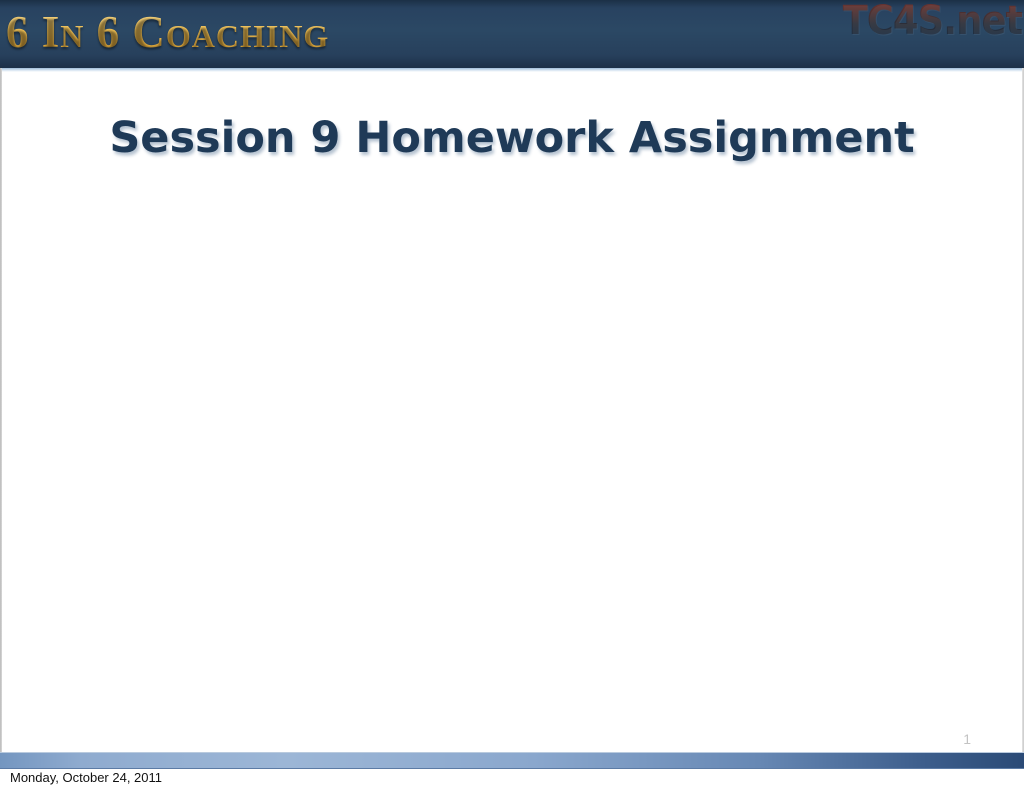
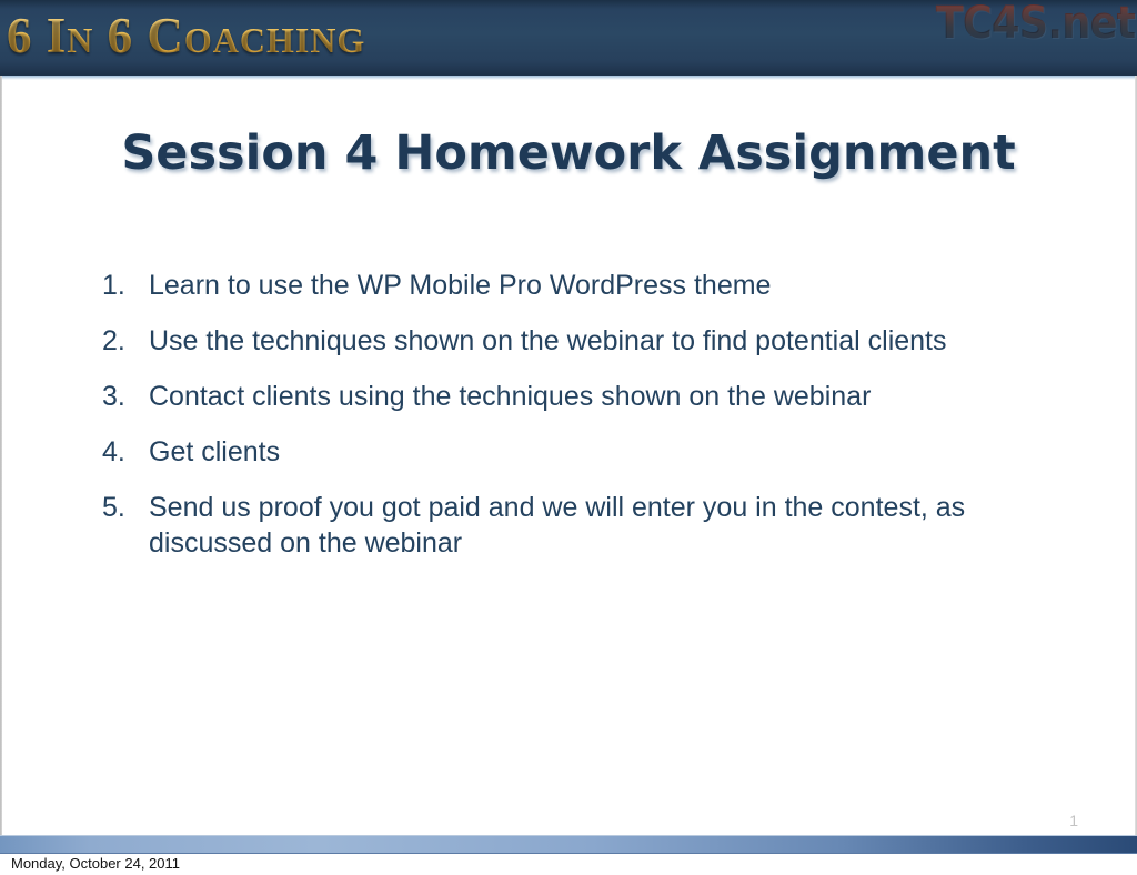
  6 In 6 Coaching
  TC4S.net
- Session 9 Homework Assignment
+ Session 4 Homework Assignment
+ 1.
+ Learn to use the WP Mobile Pro WordPress theme
+ 2.
+ Use the techniques shown on the webinar to find potential clients
+ 3.
+ Contact clients using the techniques shown on the webinar
+ 4.
+ Get clients
+ 5.
+ Send us proof you got paid and we will enter you in the contest, as discussed on the webinar
  1
  Monday, October 24, 2011
